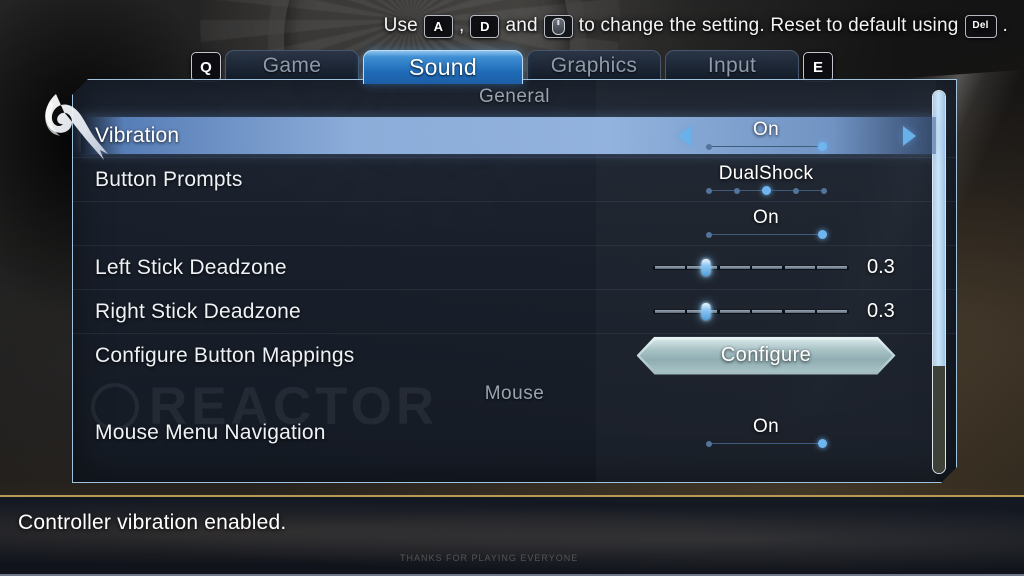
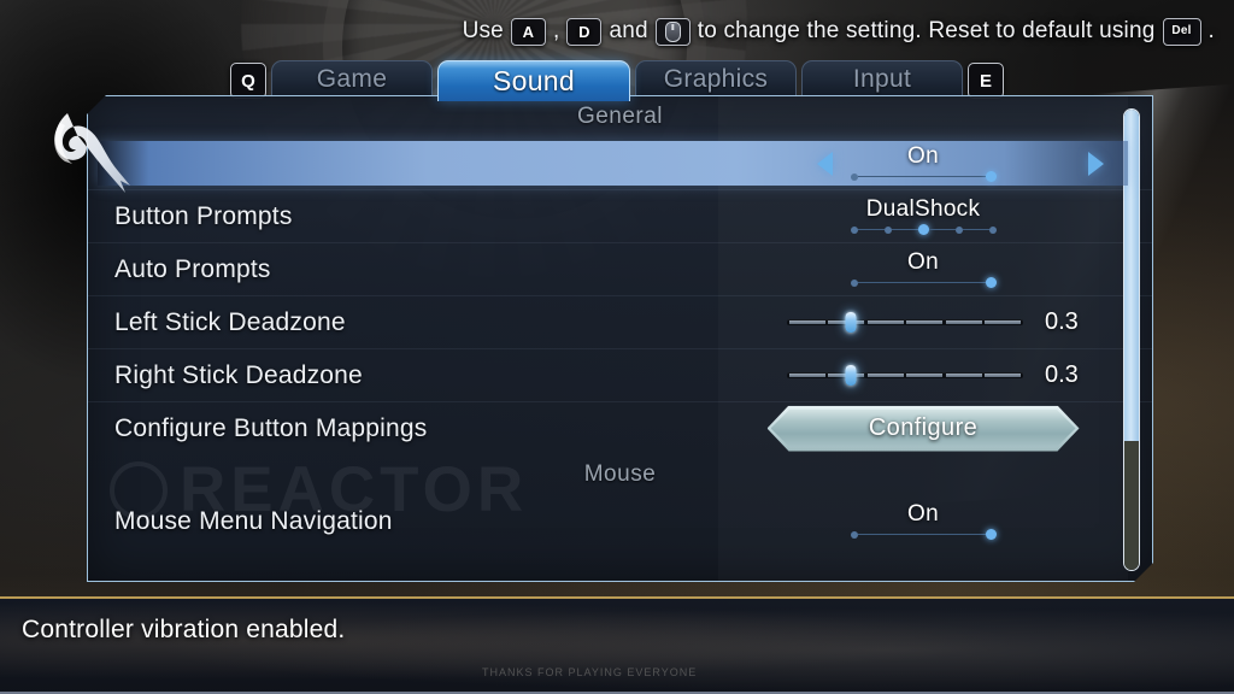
  Use
  A
  ,
  D
  and
  to change the setting. Reset to default using
  Del
  .
  Q
  Game
  Sound
  Graphics
  Input
  E
  REACTOR
  General
- Vibration
  On
  Button Prompts
  DualShock
+ Auto Prompts
  On
  Left Stick Deadzone
  0.3
  Right Stick Deadzone
  0.3
  Configure Button Mappings
  Configure
  Mouse
  Mouse Menu Navigation
  On
  Controller vibration enabled.
  THANKS FOR PLAYING EVERYONE
